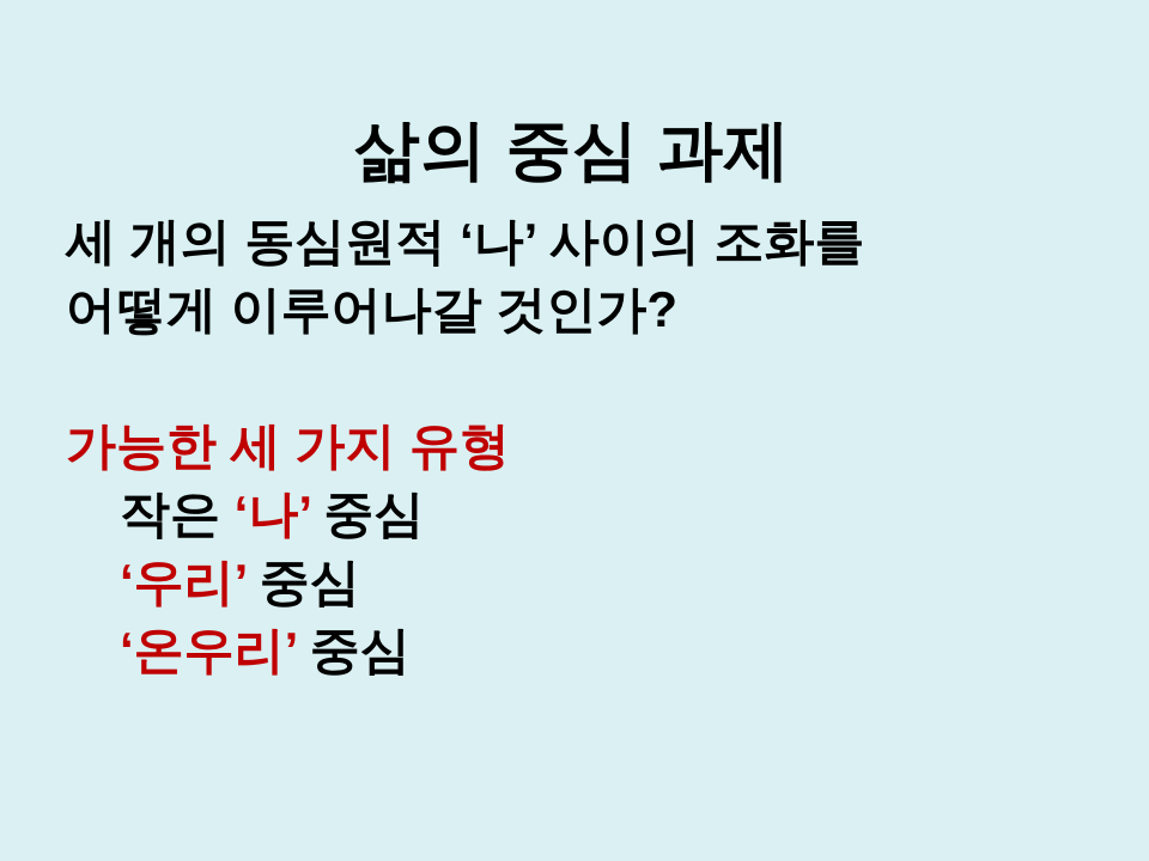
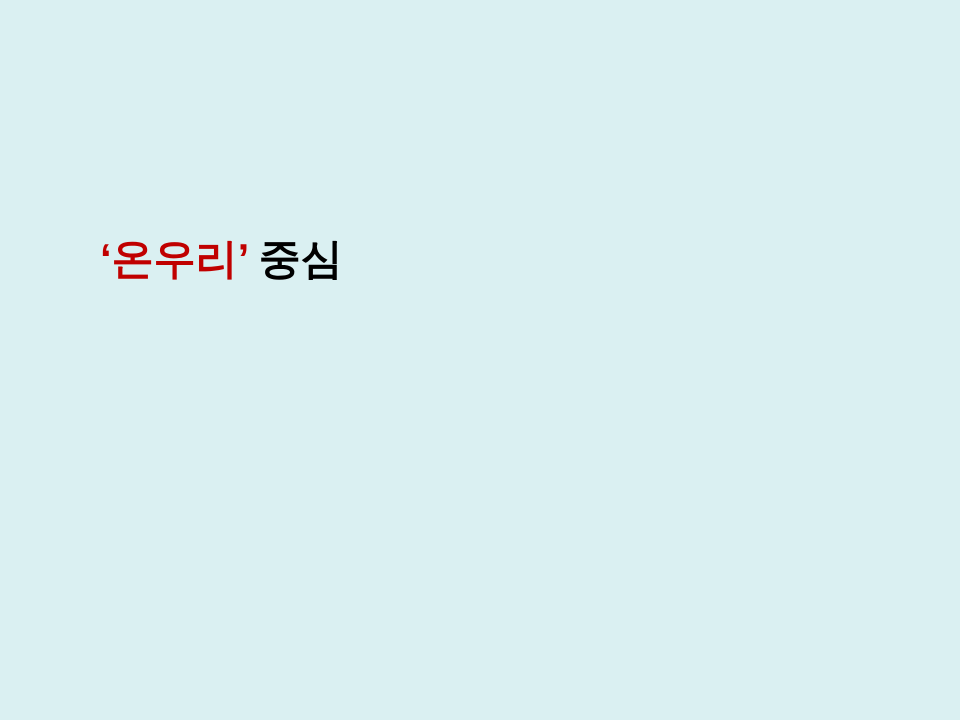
- 삶의 중심 과제
- 세 개의 동심원적 ‘나’ 사이의 조화를
- 어떻게 이루어나갈 것인가?
- 가능한 세 가지 유형
- 작은 ‘나’ 중심
- ‘우리’ 중심
  ‘온우리’ 중심
